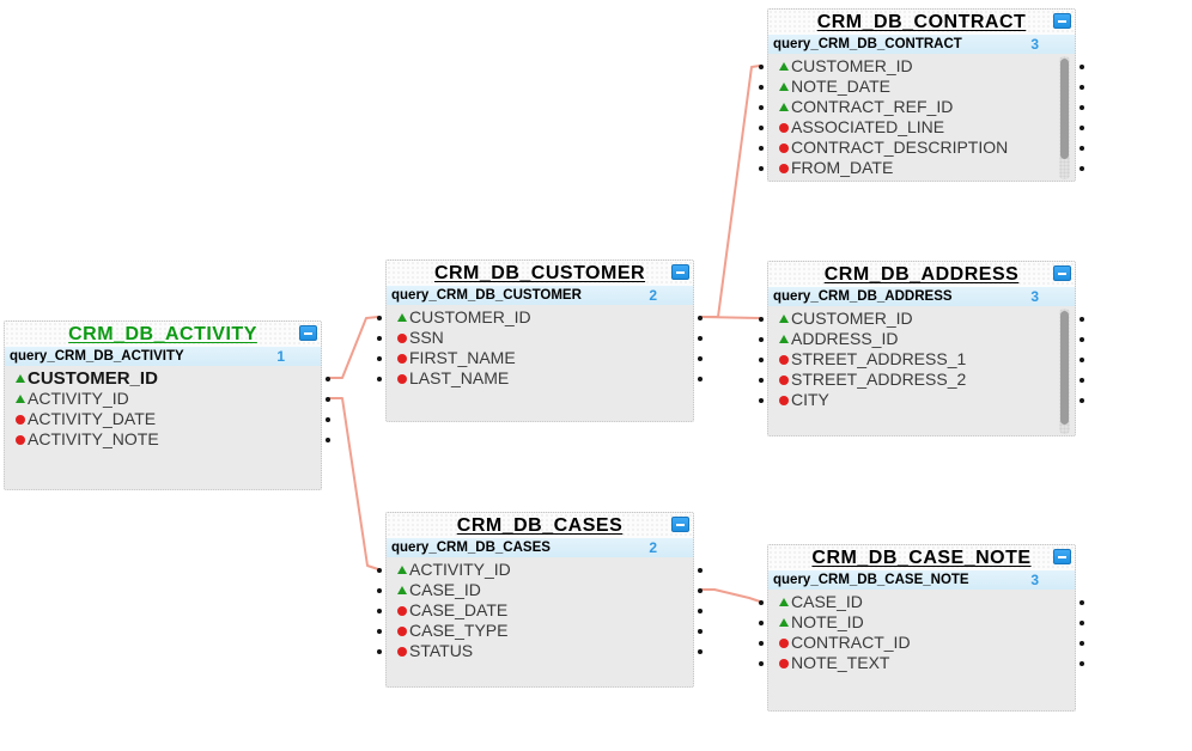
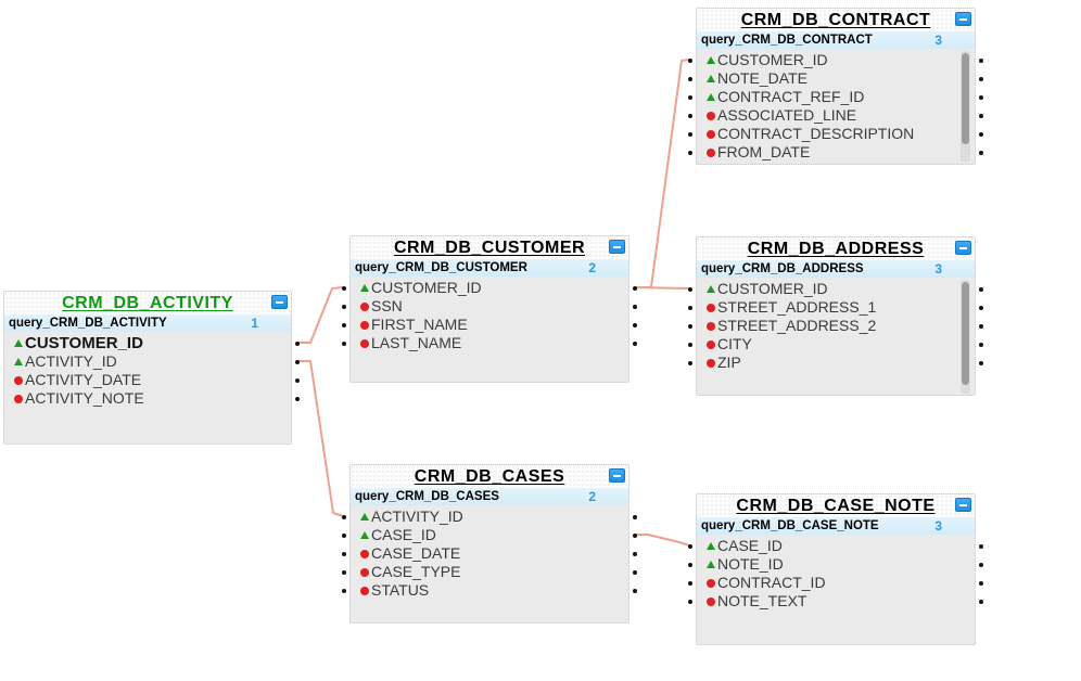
  CRM_DB_CONTRACT
  query_CRM_DB_CONTRACT
  3
  CUSTOMER_ID
  NOTE_DATE
  CONTRACT_REF_ID
  ASSOCIATED_LINE
  CONTRACT_DESCRIPTION
  FROM_DATE
  CRM_DB_CUSTOMER
  query_CRM_DB_CUSTOMER
  2
  CUSTOMER_ID
  SSN
  FIRST_NAME
  LAST_NAME
  CRM_DB_ADDRESS
  query_CRM_DB_ADDRESS
  3
  CUSTOMER_ID
- ADDRESS_ID
  STREET_ADDRESS_1
  STREET_ADDRESS_2
  CITY
+ ZIP
  CRM_DB_ACTIVITY
  query_CRM_DB_ACTIVITY
  1
  CUSTOMER_ID
  ACTIVITY_ID
  ACTIVITY_DATE
  ACTIVITY_NOTE
  CRM_DB_CASES
  query_CRM_DB_CASES
  2
  ACTIVITY_ID
  CASE_ID
  CASE_DATE
  CASE_TYPE
  STATUS
  CRM_DB_CASE_NOTE
  query_CRM_DB_CASE_NOTE
  3
  CASE_ID
  NOTE_ID
  CONTRACT_ID
  NOTE_TEXT
